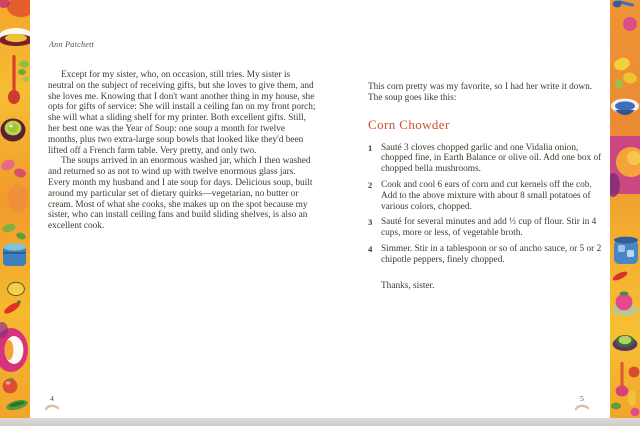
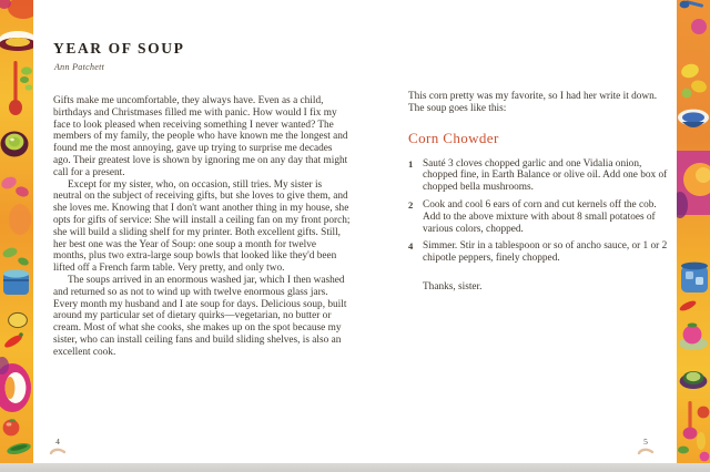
+ YEAR OF SOUP
  Ann Patchett
+ Gifts make me uncomfortable, they always have. Even as a child, birthdays and Christmases filled me with panic. How would I fix my face to look pleased when receiving something I never wanted? The members of my family, the people who have known me the longest and found me the most annoying, gave up trying to surprise me decades ago. Their greatest love is shown by ignoring me on any day that might call for a present.
- Except for my sister, who, on occasion, still tries. My sister is neutral on the subject of receiving gifts, but she loves to give them, and she loves me. Knowing that I don't want another thing in my house, she opts for gifts of service: She will install a ceiling fan on my front porch; she will what a sliding shelf for my printer. Both excellent gifts. Still, her best one was the Year of Soup: one soup a month for twelve months, plus two extra-large soup bowls that looked like they'd been lifted off a French farm table. Very pretty, and only two.
+ Except for my sister, who, on occasion, still tries. My sister is neutral on the subject of receiving gifts, but she loves to give them, and she loves me. Knowing that I don't want another thing in my house, she opts for gifts of service: She will install a ceiling fan on my front porch; she will build a sliding shelf for my printer. Both excellent gifts. Still, her best one was the Year of Soup: one soup a month for twelve months, plus two extra-large soup bowls that looked like they'd been lifted off a French farm table. Very pretty, and only two.
  The soups arrived in an enormous washed jar, which I then washed and returned so as not to wind up with twelve enormous glass jars. Every month my husband and I ate soup for days. Delicious soup, built around my particular set of dietary quirks—vegetarian, no butter or cream. Most of what she cooks, she makes up on the spot because my sister, who can install ceiling fans and build sliding shelves, is also an excellent cook.
  This corn pretty was my favorite, so I had her write it down. The soup goes like this:
  Corn Chowder
  1
  Sauté 3 cloves chopped garlic and one Vidalia onion, chopped fine, in Earth Balance or olive oil. Add one box of chopped bella mushrooms.
  2
  Cook and cool 6 ears of corn and cut kernels off the cob. Add to the above mixture with about 8 small potatoes of various colors, chopped.
- 3
- Sauté for several minutes and add ⅓ cup of flour. Stir in 4 cups, more or less, of vegetable broth.
  4
- Simmer. Stir in a tablespoon or so of ancho sauce, or 5 or 2 chipotle peppers, finely chopped.
+ Simmer. Stir in a tablespoon or so of ancho sauce, or 1 or 2 chipotle peppers, finely chopped.
  Thanks, sister.
  4
  5
